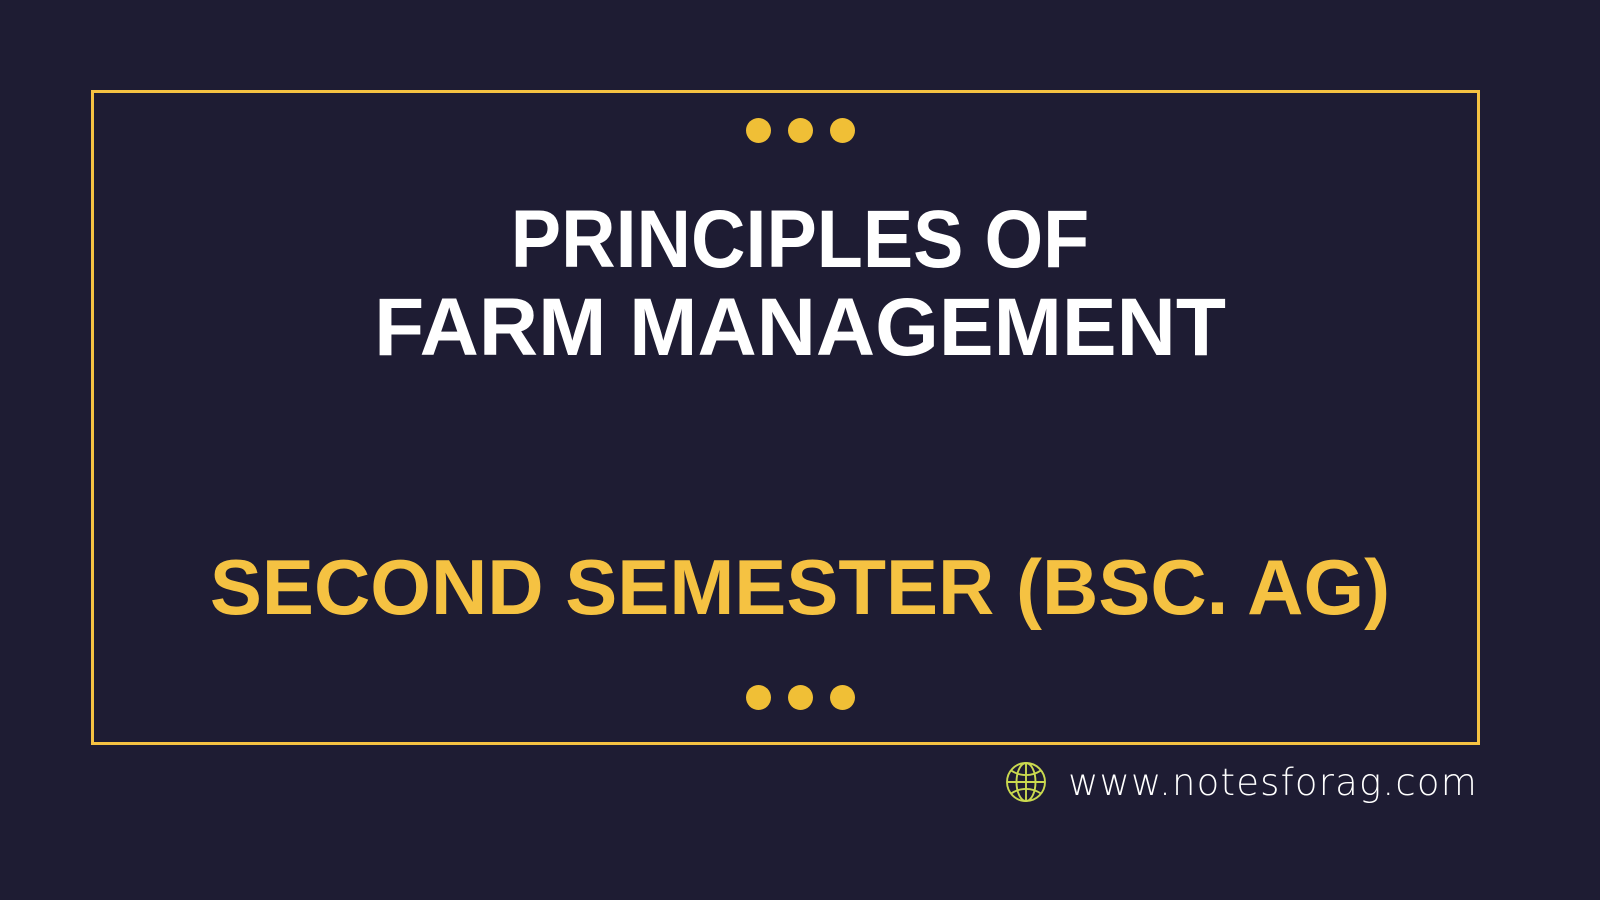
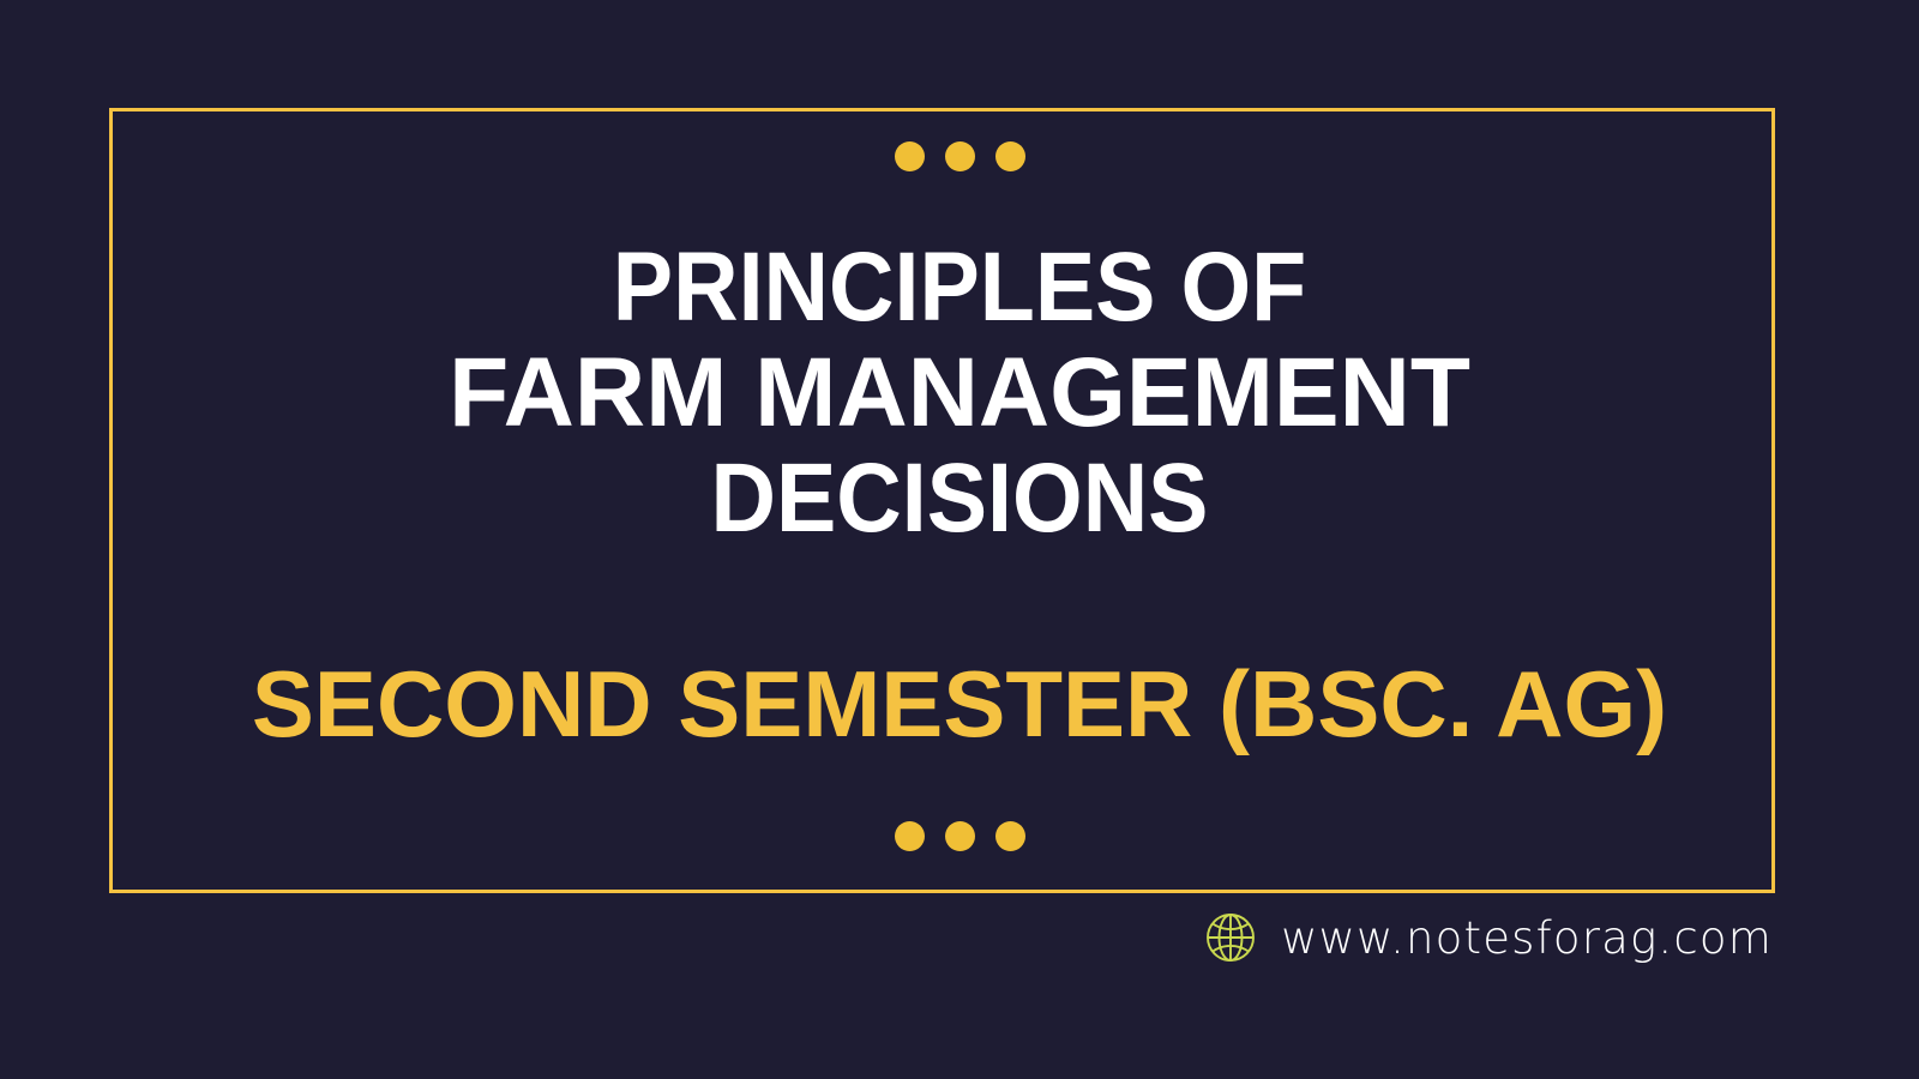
  PRINCIPLES OF
  FARM MANAGEMENT
+ DECISIONS
  SECOND SEMESTER (BSC. AG)
  www.notesforag.com
